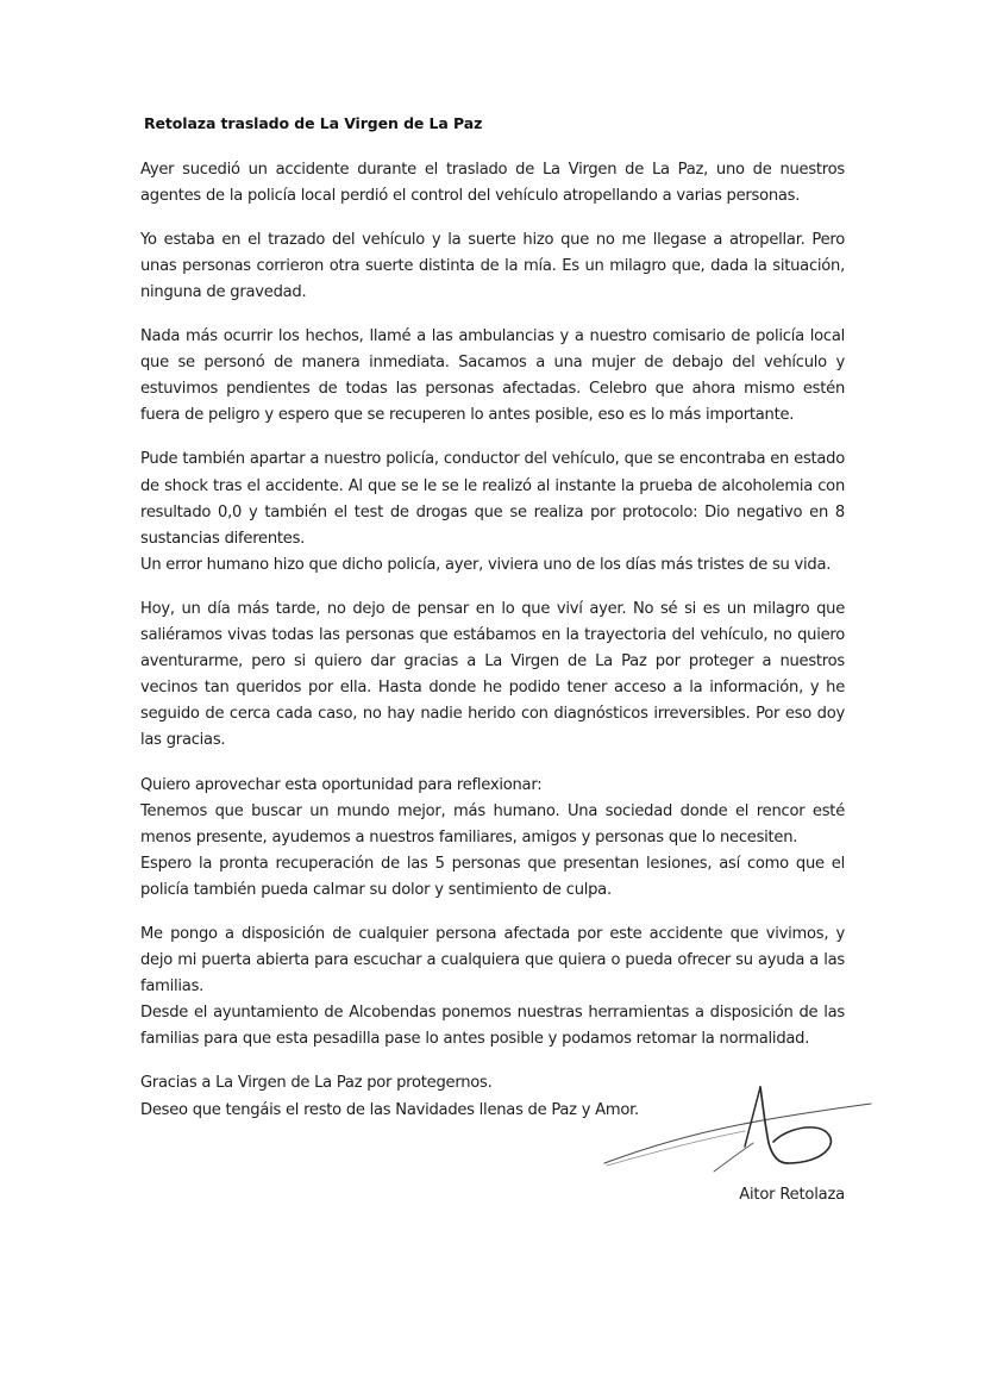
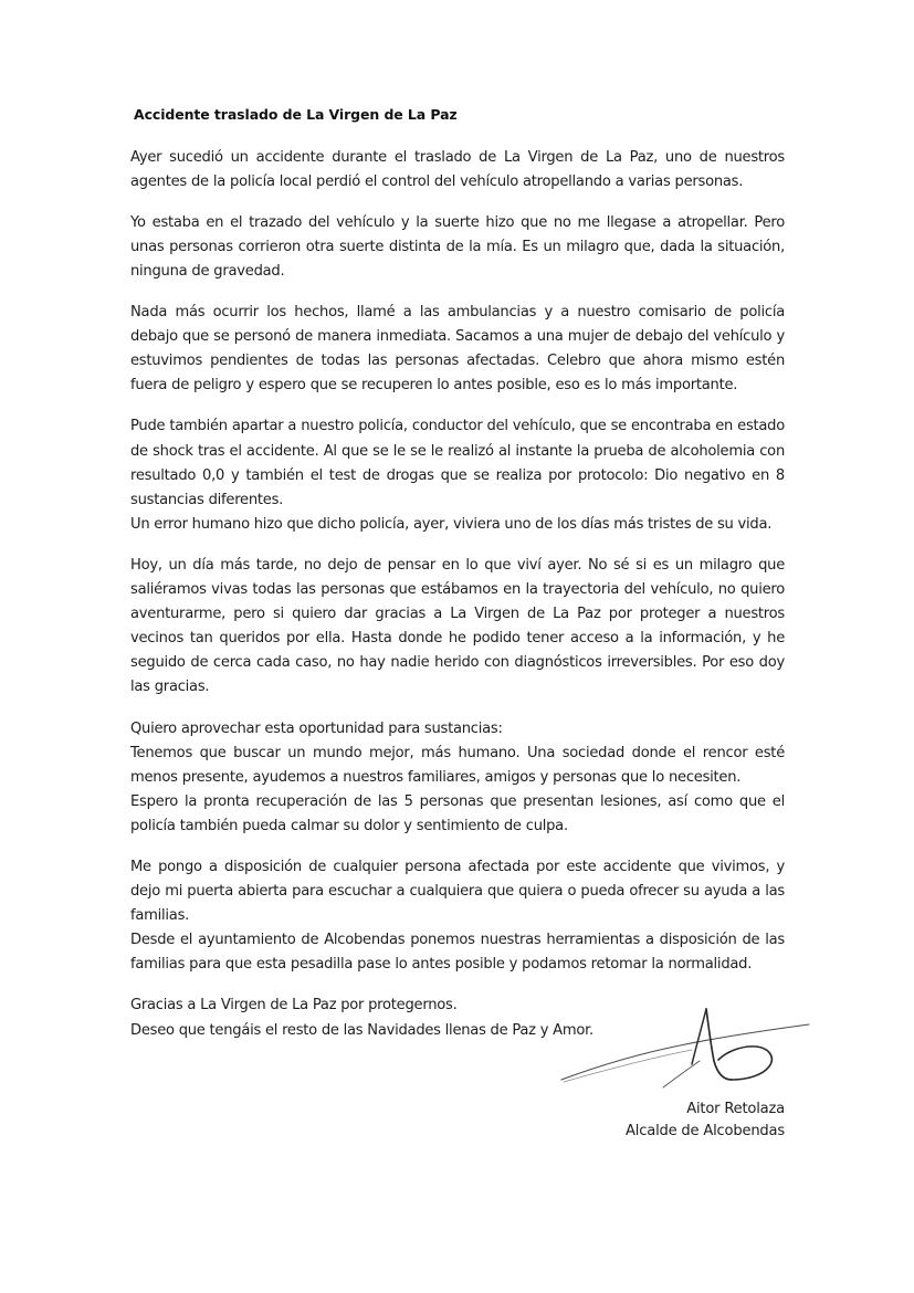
- Retolaza traslado de La Virgen de La Paz
+ Accidente traslado de La Virgen de La Paz
  Ayer sucedió un accidente durante el traslado de La Virgen de La Paz, uno de nuestros agentes de la policía local perdió el control del vehículo atropellando a varias personas.
  Yo estaba en el trazado del vehículo y la suerte hizo que no me llegase a atropellar. Pero unas personas corrieron otra suerte distinta de la mía. Es un milagro que, dada la situación, ninguna de gravedad.
- Nada más ocurrir los hechos, llamé a las ambulancias y a nuestro comisario de policía local que se personó de manera inmediata. Sacamos a una mujer de debajo del vehículo y estuvimos pendientes de todas las personas afectadas. Celebro que ahora mismo estén fuera de peligro y espero que se recuperen lo antes posible, eso es lo más importante.
+ Nada más ocurrir los hechos, llamé a las ambulancias y a nuestro comisario de policía debajo que se personó de manera inmediata. Sacamos a una mujer de debajo del vehículo y estuvimos pendientes de todas las personas afectadas. Celebro que ahora mismo estén fuera de peligro y espero que se recuperen lo antes posible, eso es lo más importante.
  Pude también apartar a nuestro policía, conductor del vehículo, que se encontraba en estado de shock tras el accidente. Al que se le se le realizó al instante la prueba de alcoholemia con resultado 0,0 y también el test de drogas que se realiza por protocolo: Dio negativo en 8 sustancias diferentes.
  Un error humano hizo que dicho policía, ayer, viviera uno de los días más tristes de su vida.
  Hoy, un día más tarde, no dejo de pensar en lo que viví ayer. No sé si es un milagro que saliéramos vivas todas las personas que estábamos en la trayectoria del vehículo, no quiero aventurarme, pero si quiero dar gracias a La Virgen de La Paz por proteger a nuestros vecinos tan queridos por ella. Hasta donde he podido tener acceso a la información, y he seguido de cerca cada caso, no hay nadie herido con diagnósticos irreversibles. Por eso doy las gracias.
- Quiero aprovechar esta oportunidad para reflexionar:
+ Quiero aprovechar esta oportunidad para sustancias:
  Tenemos que buscar un mundo mejor, más humano. Una sociedad donde el rencor esté menos presente, ayudemos a nuestros familiares, amigos y personas que lo necesiten.
  Espero la pronta recuperación de las 5 personas que presentan lesiones, así como que el policía también pueda calmar su dolor y sentimiento de culpa.
  Me pongo a disposición de cualquier persona afectada por este accidente que vivimos, y dejo mi puerta abierta para escuchar a cualquiera que quiera o pueda ofrecer su ayuda a las familias.
  Desde el ayuntamiento de Alcobendas ponemos nuestras herramientas a disposición de las familias para que esta pesadilla pase lo antes posible y podamos retomar la normalidad.
  Gracias a La Virgen de La Paz por protegernos.
  Deseo que tengáis el resto de las Navidades llenas de Paz y Amor.
  Aitor Retolaza
+ Alcalde de Alcobendas
